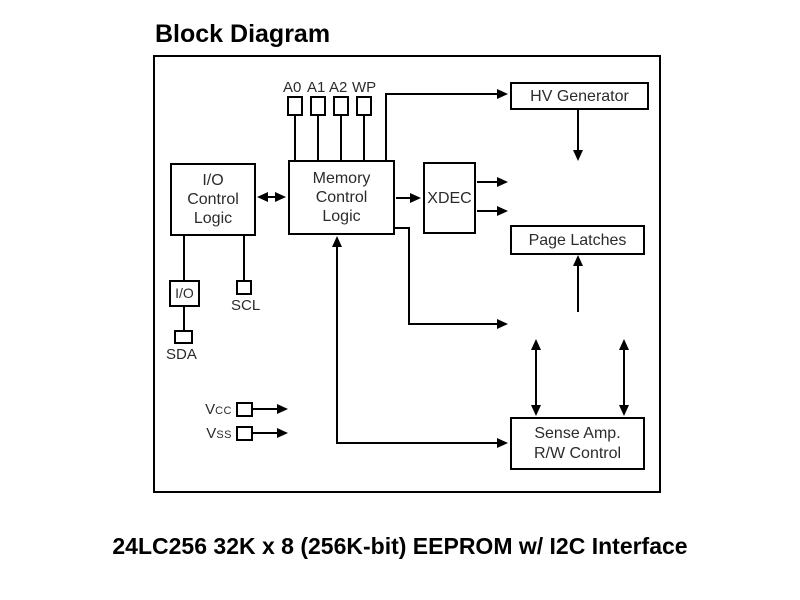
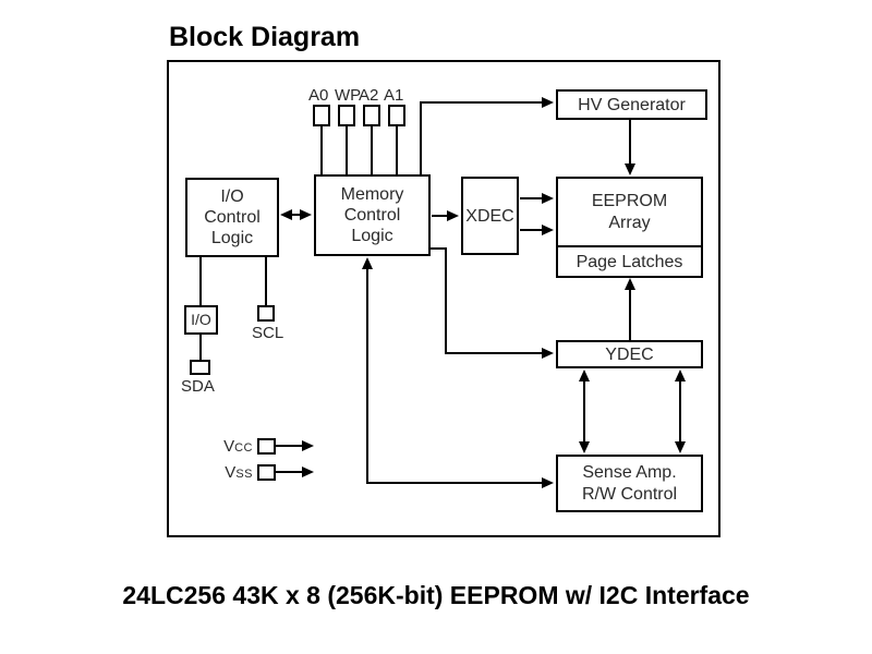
  Block Diagram
  I/O
  Control
  Logic
  Memory
  Control
  Logic
  XDEC
  HV Generator
+ EEPROM
+ Array
  Page Latches
+ YDEC
  Sense Amp.
  R/W Control
  I/O
  A0
- A1
+ WP
  A2
- WP
+ A1
  SCL
  SDA
  VCC
  VSS
- 24LC256 32K x 8 (256K-bit) EEPROM w/ I2C Interface
+ 24LC256 43K x 8 (256K-bit) EEPROM w/ I2C Interface
